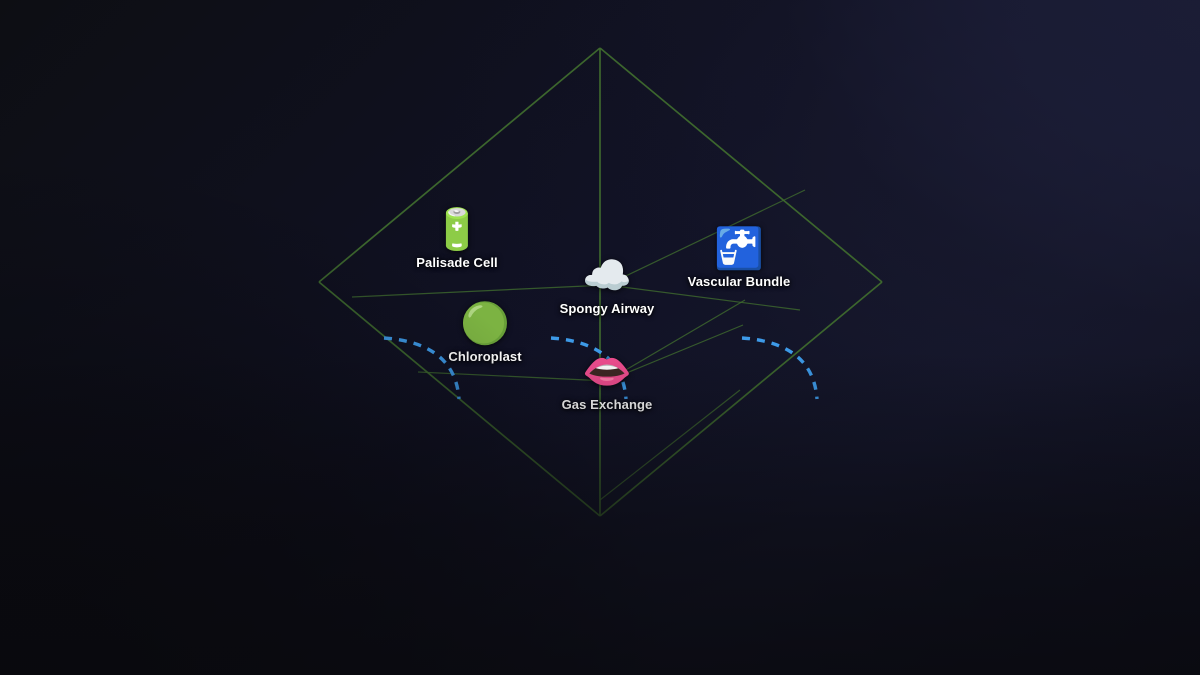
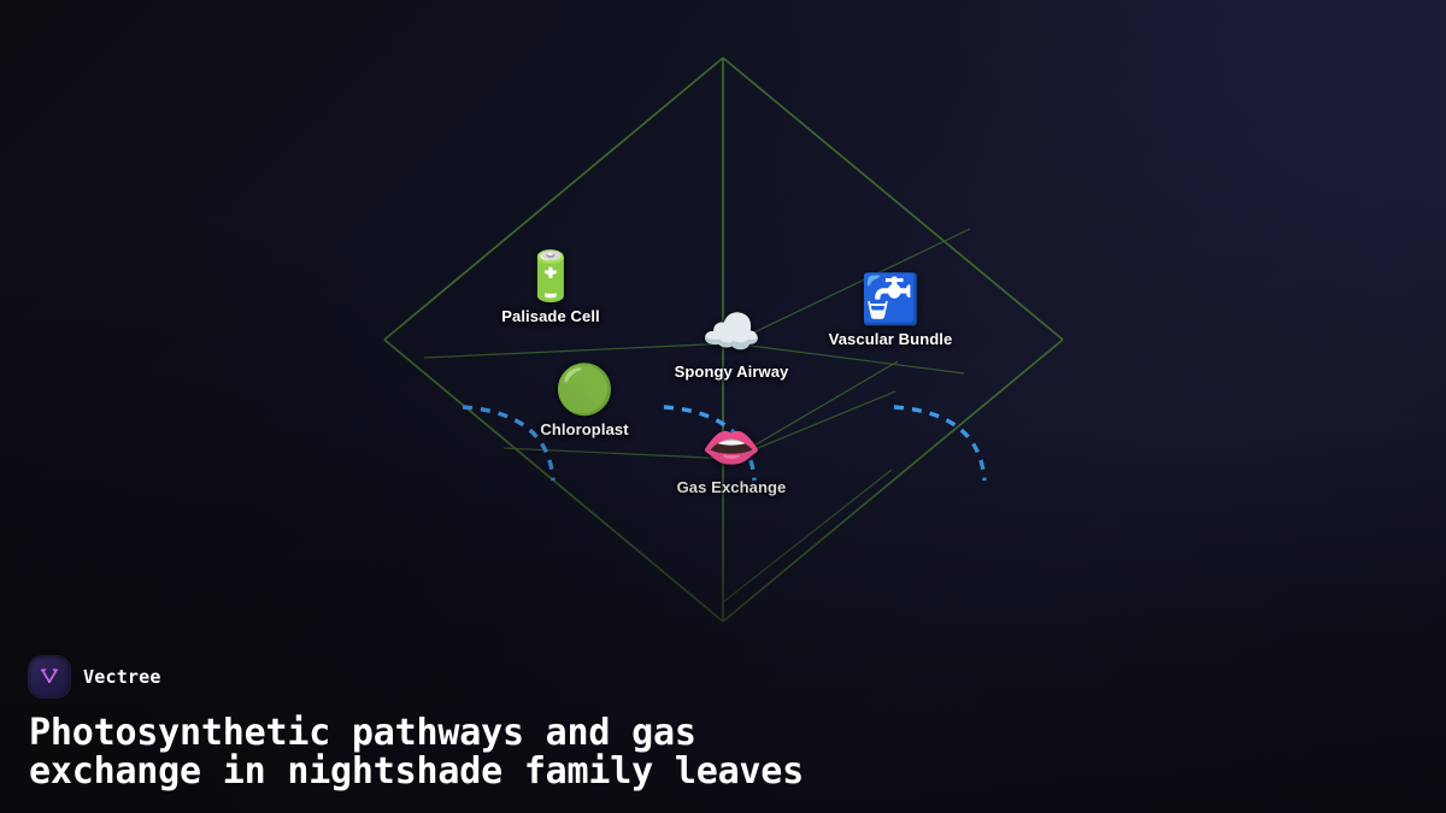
+ Vectree
+ Photosynthetic pathways and gas exchange in nightshade family leaves
